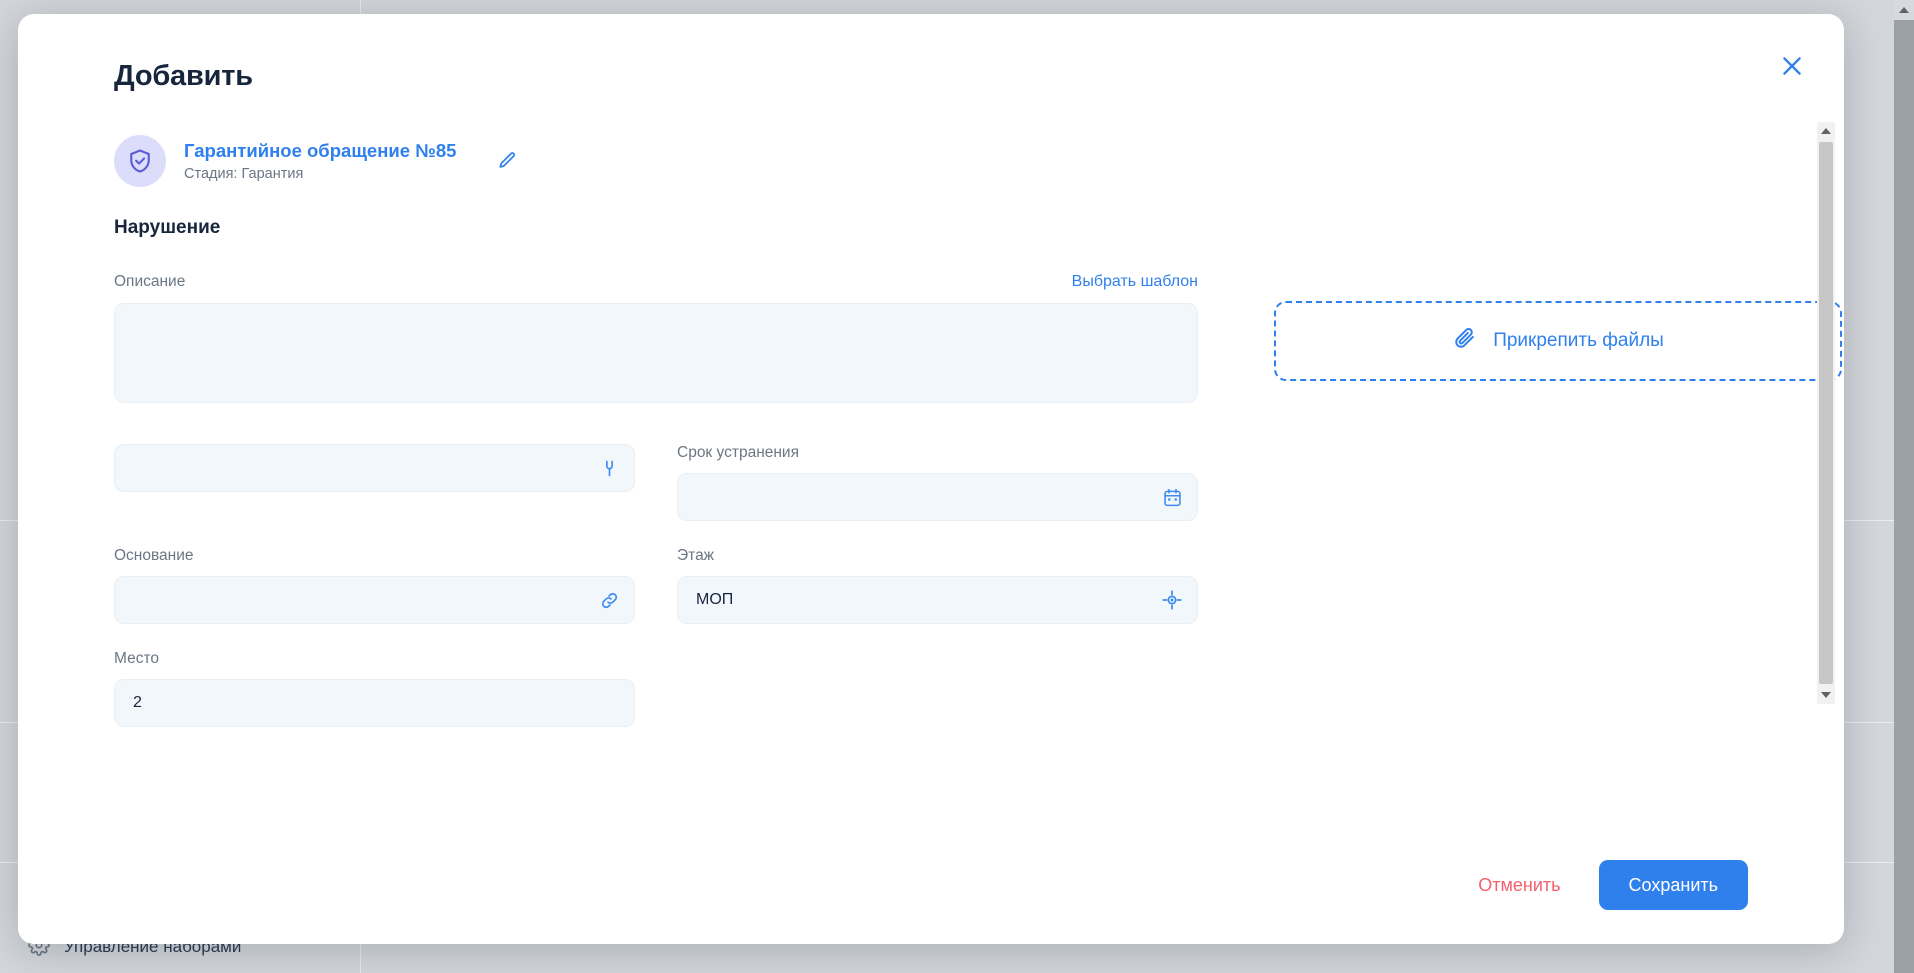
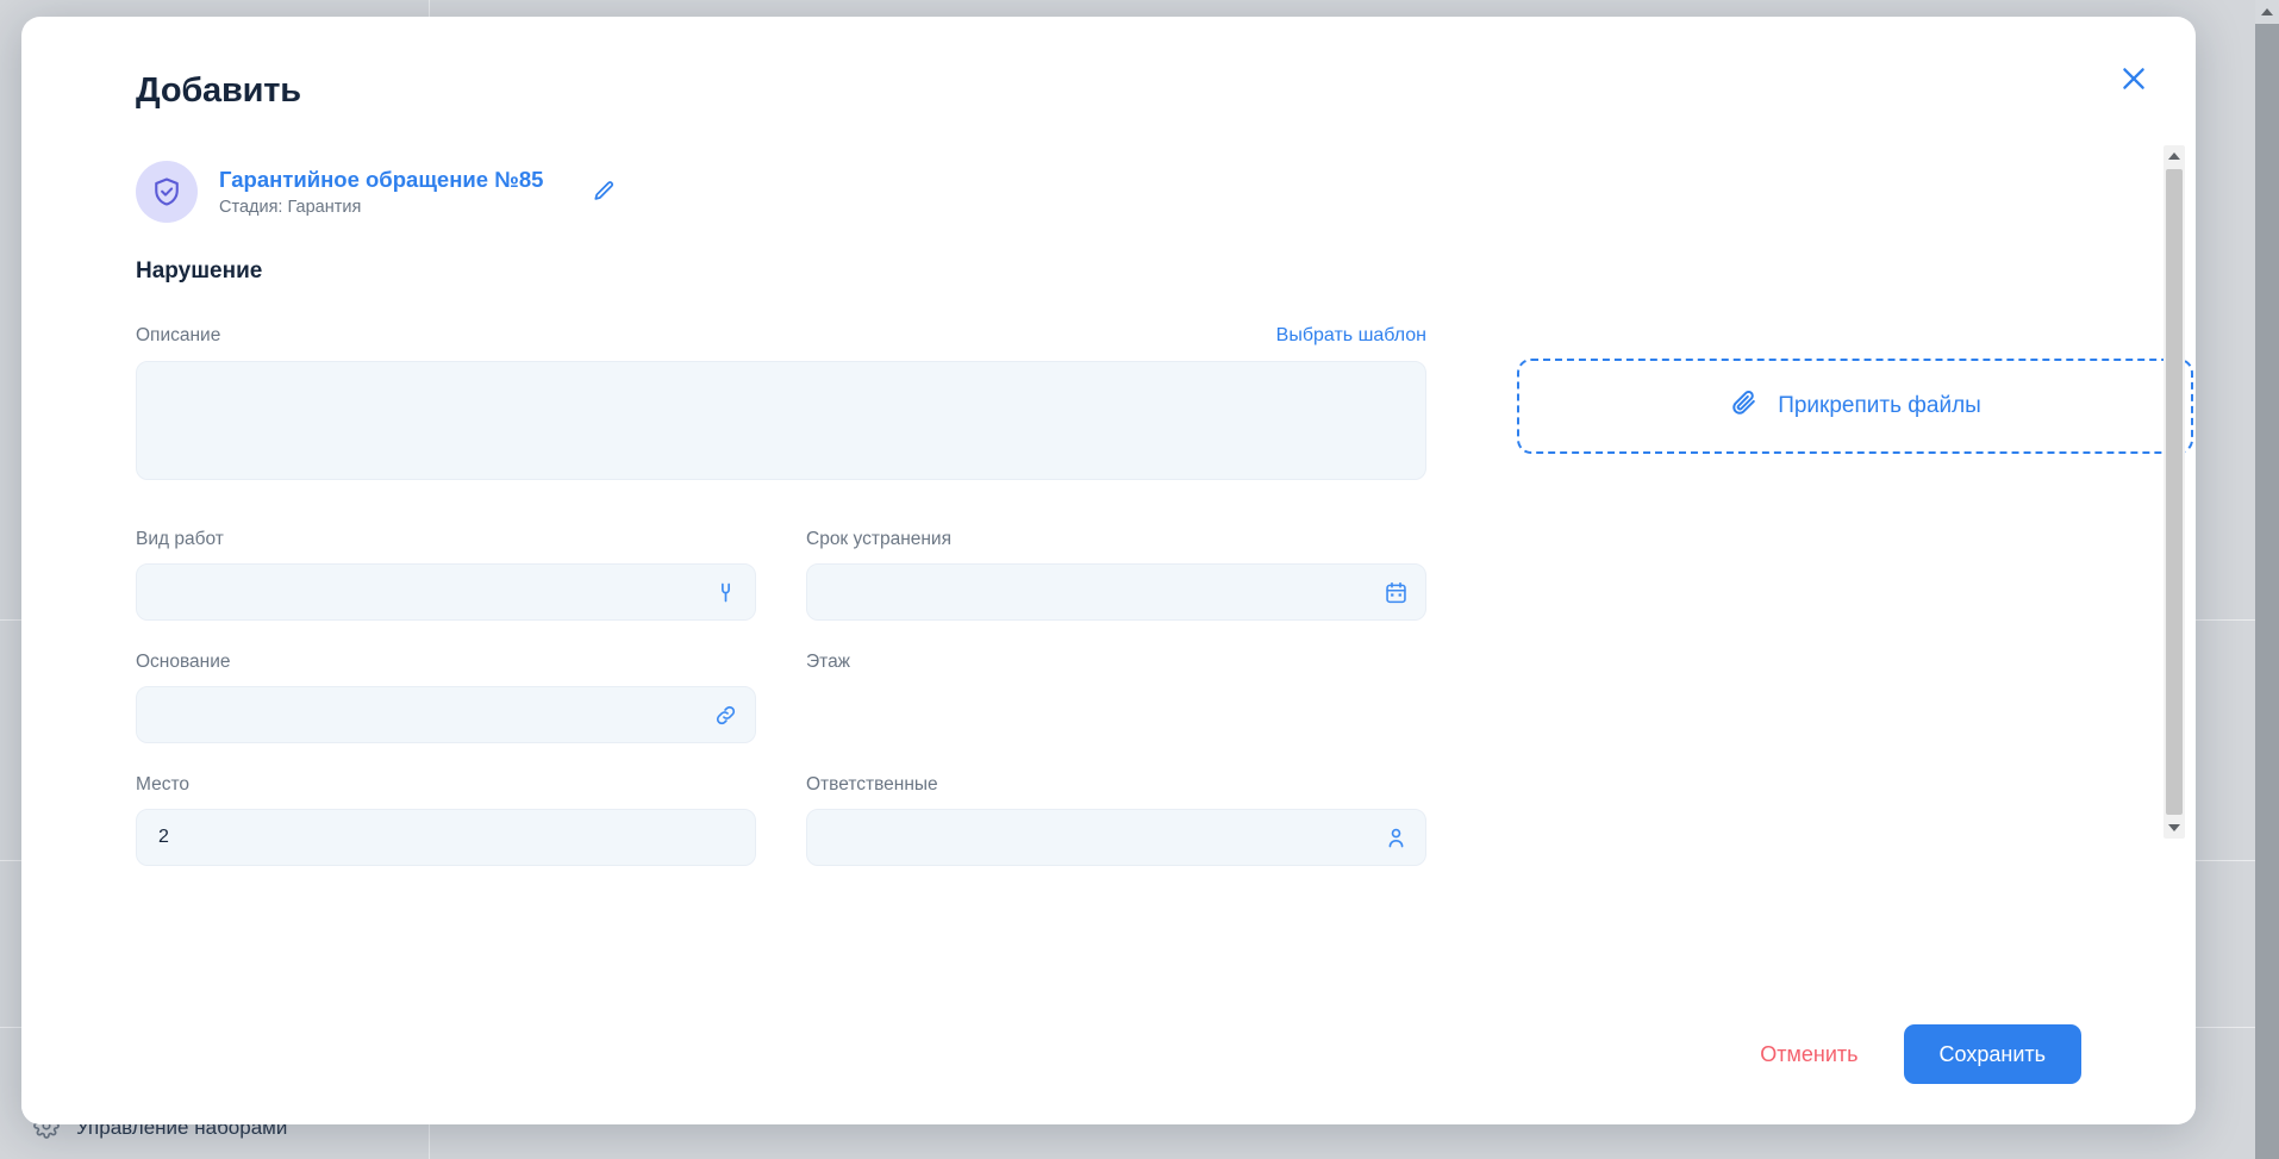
  Управление наборами
  Добавить
  Гарантийное обращение №85
  Стадия: Гарантия
  Нарушение
  Описание
  Выбрать шаблон
+ Вид работ
  Срок устранения
  Основание
  Этаж
- МОП
  Место
  2
+ Ответственные
  Прикрепить файлы
  Отменить
  Сохранить
